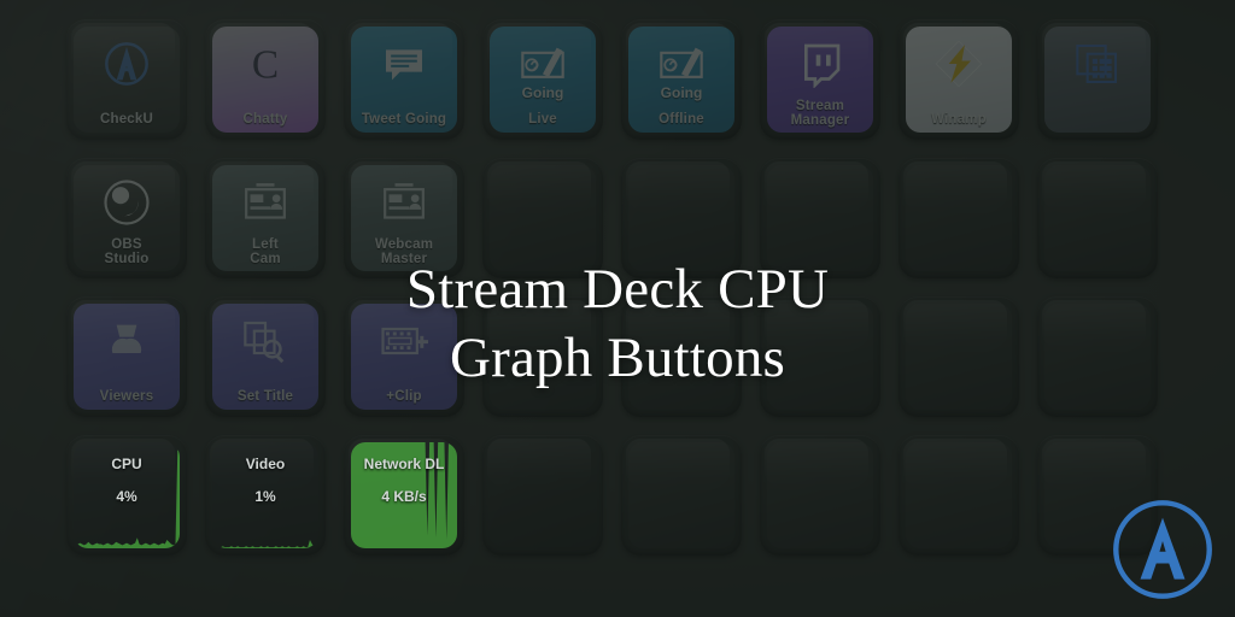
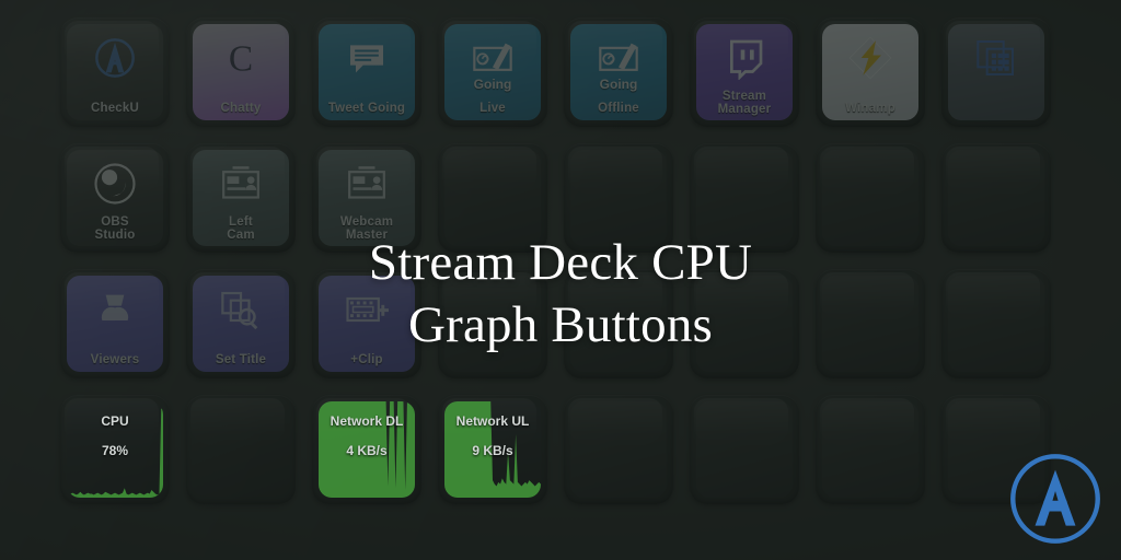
  CPU
- 4%
+ 78%
- Video
- 1%
  Network DL
  4 KB/s
+ Network UL
+ 9 KB/s
  Stream Deck CPU
  Graph Buttons
